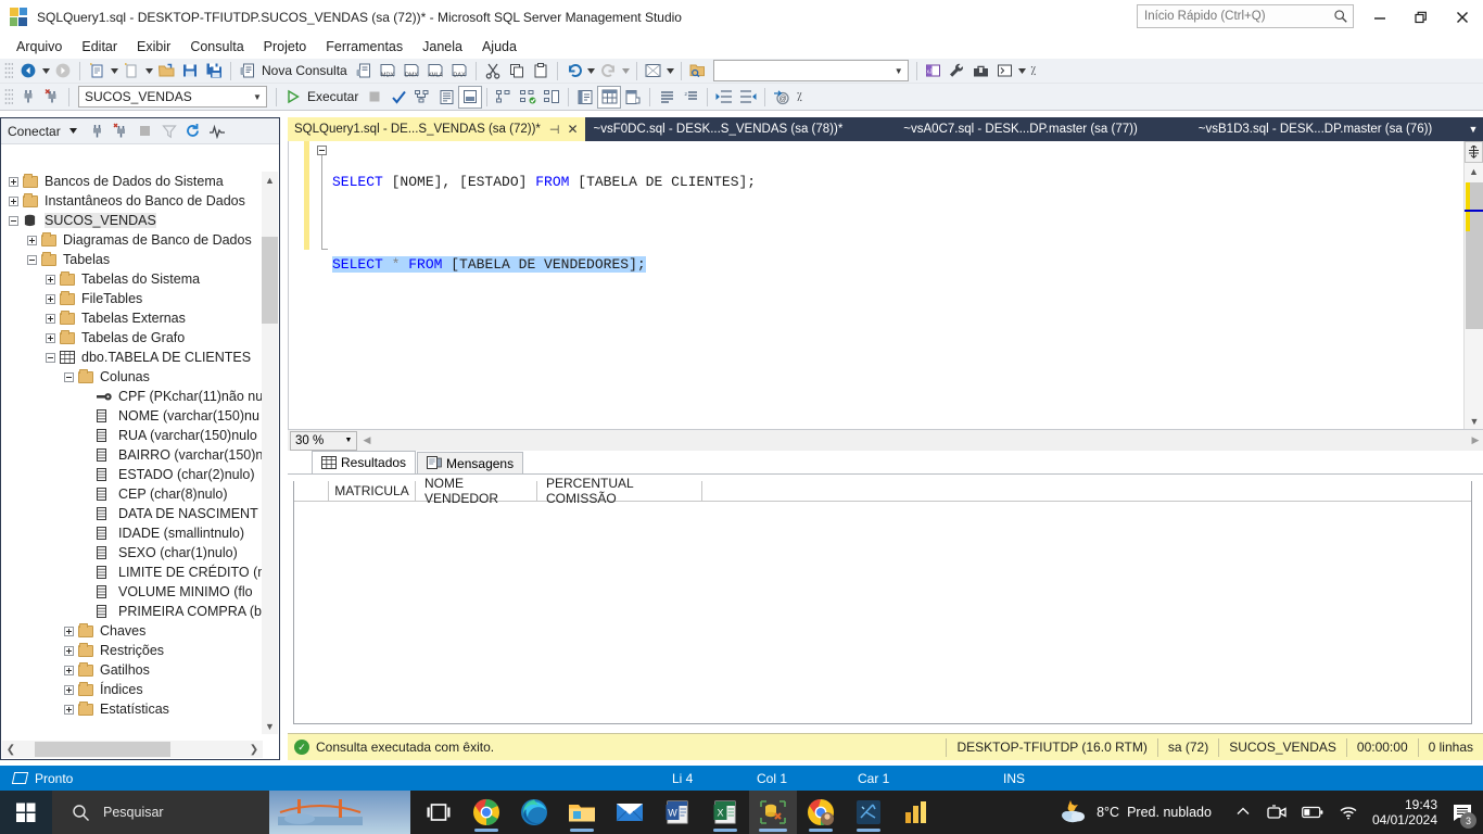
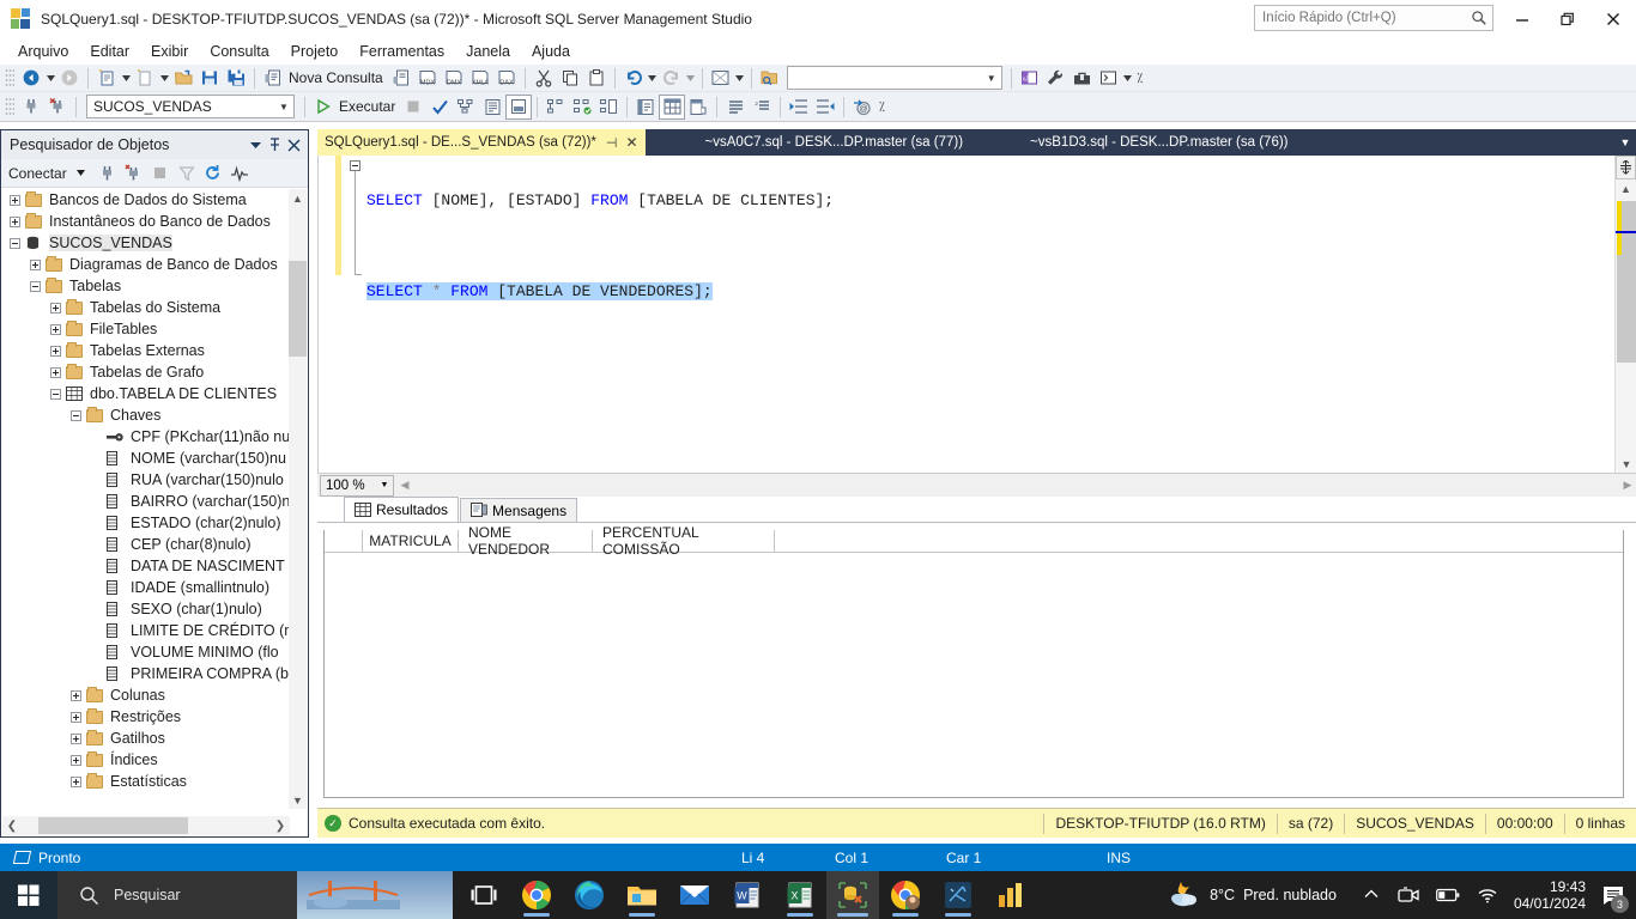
  SQLQuery1.sql - DESKTOP-TFIUTDP.SUCOS_VENDAS (sa (72))* - Microsoft SQL Server Management Studio
  Início Rápido (Ctrl+Q)
  Arquivo
  Editar
  Exibir
  Consulta
  Projeto
  Ferramentas
  Janela
  Ajuda
  Nova Consulta
  ▼
  ⁒
  SUCOS_VENDAS
  ▼
  Executar
  ⁒
+ Pesquisador de Objetos
  Conectar
  Bancos de Dados do Sistema
  Instantâneos do Banco de Dados
  SUCOS_VENDAS
  Diagramas de Banco de Dados
  Tabelas
  Tabelas do Sistema
  FileTables
  Tabelas Externas
  Tabelas de Grafo
  dbo.TABELA DE CLIENTES
- Colunas
+ Chaves
  CPF (PKchar(11)não nu
  NOME (varchar(150)nu
  RUA (varchar(150)nulo
  BAIRRO (varchar(150)n
  ESTADO (char(2)nulo)
  CEP (char(8)nulo)
  DATA DE NASCIMENT
  IDADE (smallintnulo)
  SEXO (char(1)nulo)
  LIMITE DE CRÉDITO (
  VOLUME MINIMO (flo
  PRIMEIRA COMPRA (b
- Chaves
+ Colunas
  Restrições
  Gatilhos
  Índices
  Estatísticas
  ▲
  ▼
  ❮
  ❯
  SQLQuery1.sql - DE...S_VENDAS (sa (72))*
  ⊣
  ✕
- ~vsF0DC.sql - DESK...S_VENDAS (sa (78))*
  ~vsA0C7.sql - DESK...DP.master (sa (77))
  ~vsB1D3.sql - DESK...DP.master (sa (76))
  ▼
  SELECT [NOME], [ESTADO] FROM [TABELA DE CLIENTES];
  SELECT * FROM [TABELA DE VENDEDORES];
  ▲
  ▼
- 30 %
+ 100 %
  ◀
  ▶
  Resultados
  Mensagens
  MATRICULA
  NOME VENDEDOR
  PERCENTUAL COMISSÃO
  ✓
  Consulta executada com êxito.
  DESKTOP-TFIUTDP (16.0 RTM)
  sa (72)
  SUCOS_VENDAS
  00:00:00
  0 linhas
  Pronto
  Li 4
  Col 1
  Car 1
  INS
  Pesquisar
  W
  X
  8°C
  Pred. nublado
  19:43
  04/01/2024
  3
